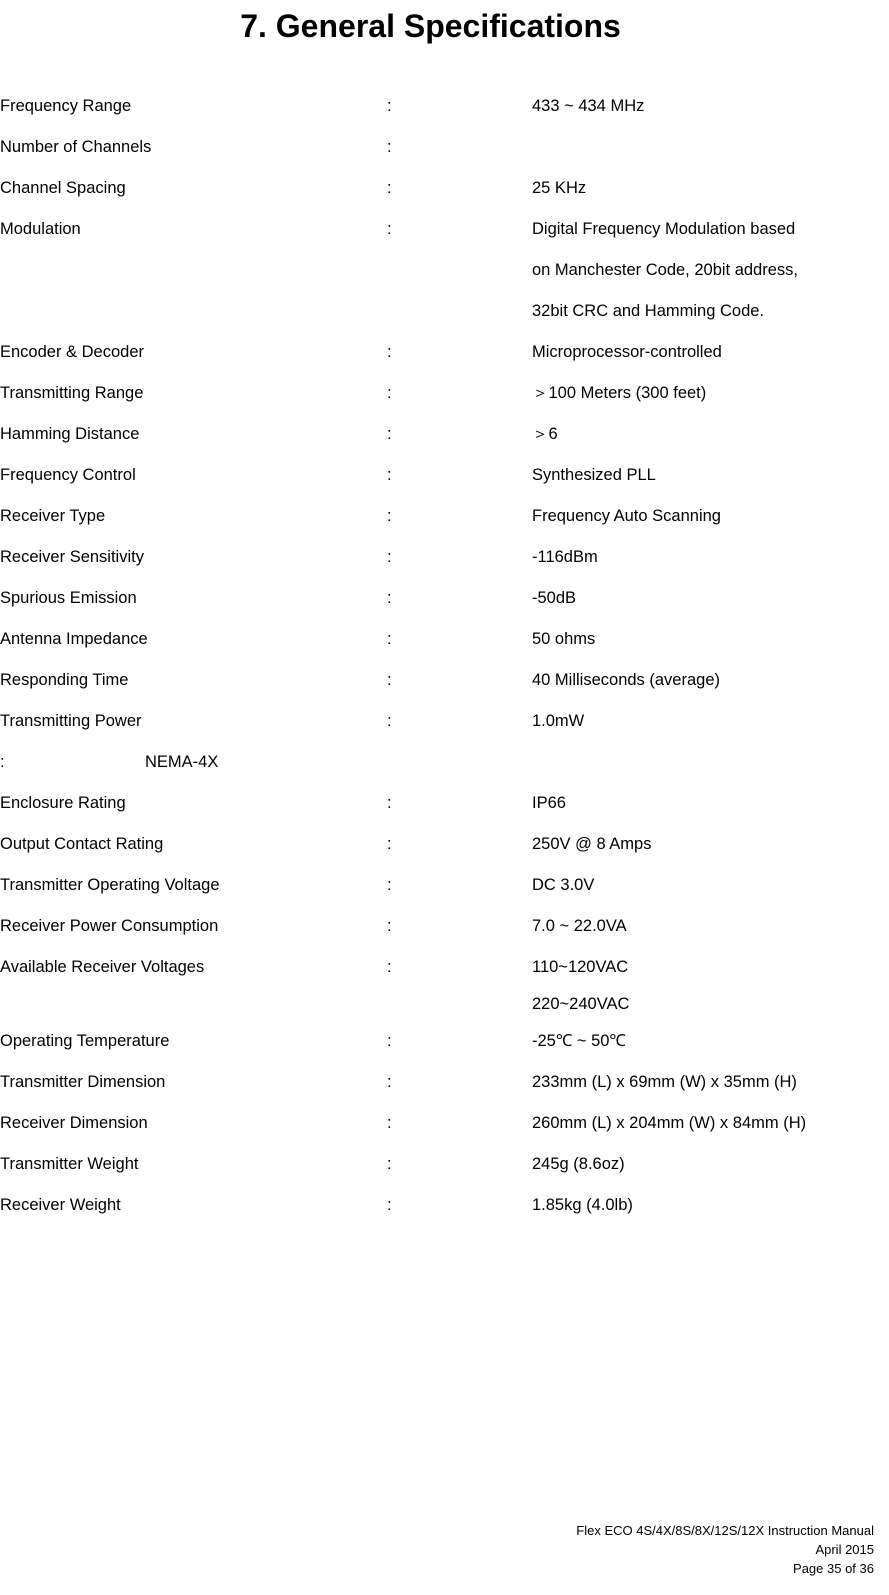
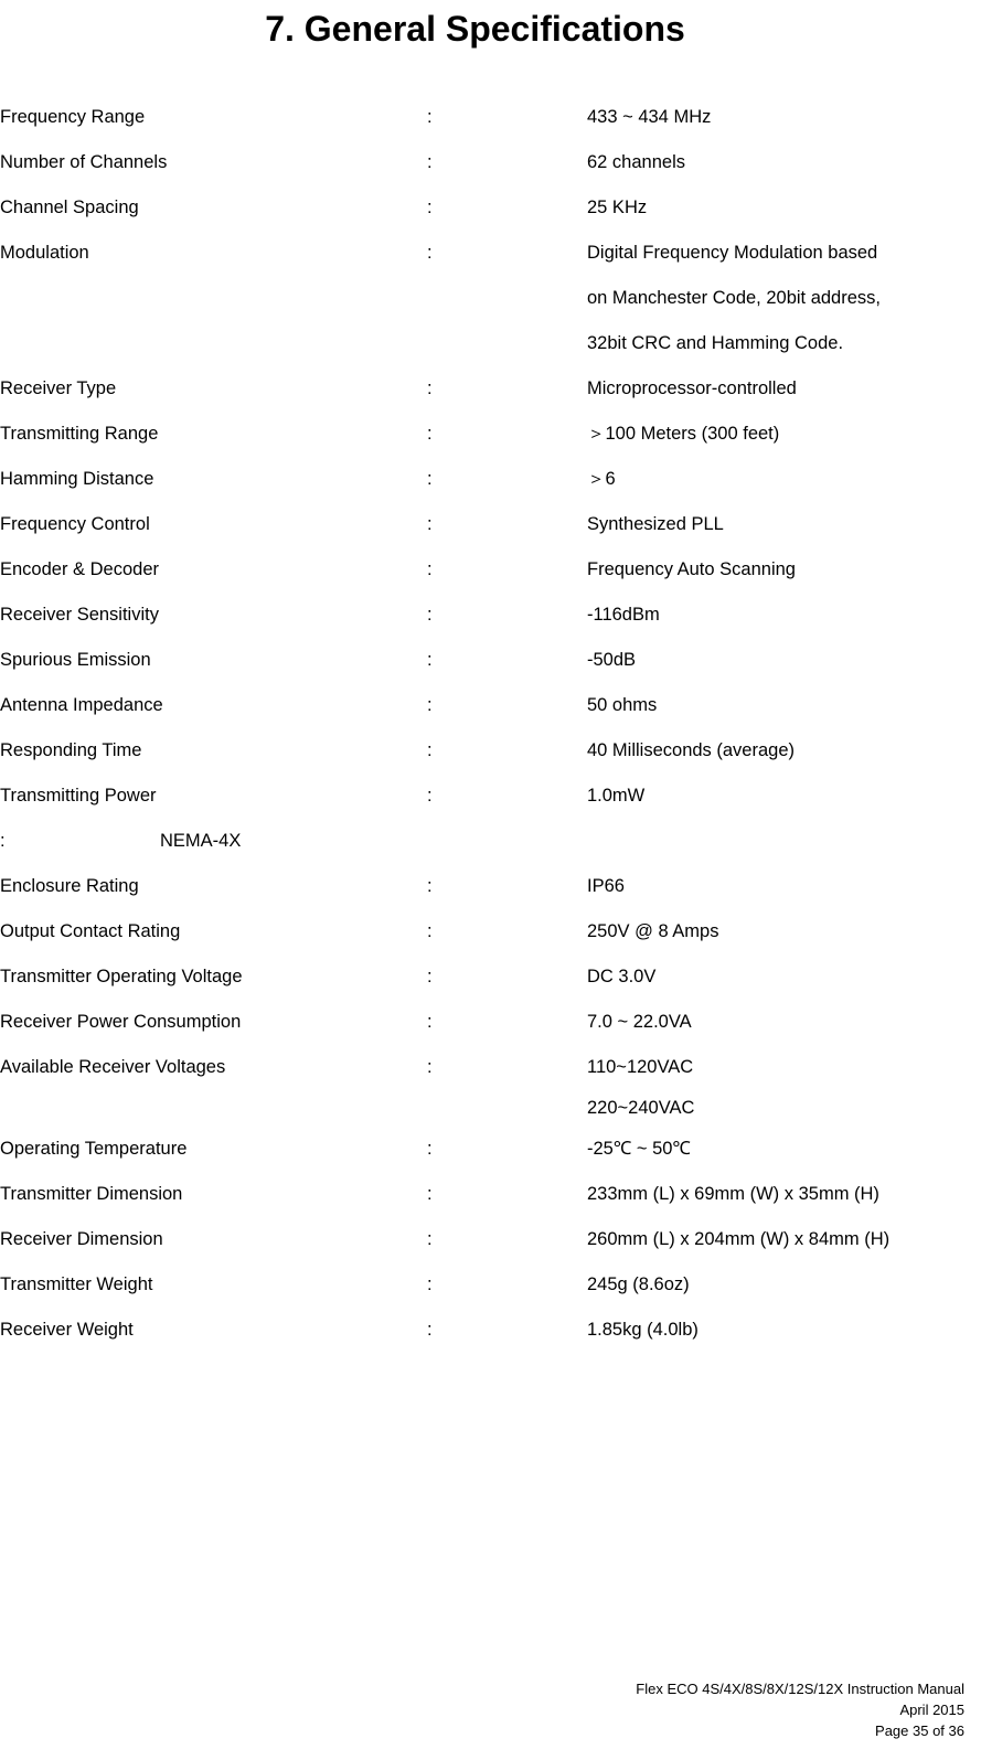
  7. General Specifications
  Frequency Range
  :
  433 ~ 434 MHz
  Number of Channels
  :
+ 62 channels
  Channel Spacing
  :
  25 KHz
  Modulation
  :
  Digital Frequency Modulation based
  on Manchester Code, 20bit address,
  32bit CRC and Hamming Code.
- Encoder & Decoder
+ Receiver Type
  :
  Microprocessor-controlled
  Transmitting Range
  :
  ＞100 Meters (300 feet)
  Hamming Distance
  :
  ＞6
  Frequency Control
  :
  Synthesized PLL
- Receiver Type
+ Encoder & Decoder
  :
  Frequency Auto Scanning
  Receiver Sensitivity
  :
  -116dBm
  Spurious Emission
  :
  -50dB
  Antenna Impedance
  :
  50 ohms
  Responding Time
  :
  40 Milliseconds (average)
  Transmitting Power
  :
  1.0mW
  :
  NEMA-4X
  Enclosure Rating
  :
  IP66
  Output Contact Rating
  :
  250V @ 8 Amps
  Transmitter Operating Voltage
  :
  DC 3.0V
  Receiver Power Consumption
  :
  7.0 ~ 22.0VA
  Available Receiver Voltages
  :
  110~120VAC
  220~240VAC
  Operating Temperature
  :
  -25℃ ~ 50℃
  Transmitter Dimension
  :
  233mm (L) x 69mm (W) x 35mm (H)
  Receiver Dimension
  :
  260mm (L) x 204mm (W) x 84mm (H)
  Transmitter Weight
  :
  245g (8.6oz)
  Receiver Weight
  :
  1.85kg (4.0lb)
  Flex ECO 4S/4X/8S/8X/12S/12X Instruction Manual
  April 2015
  Page 35 of 36
